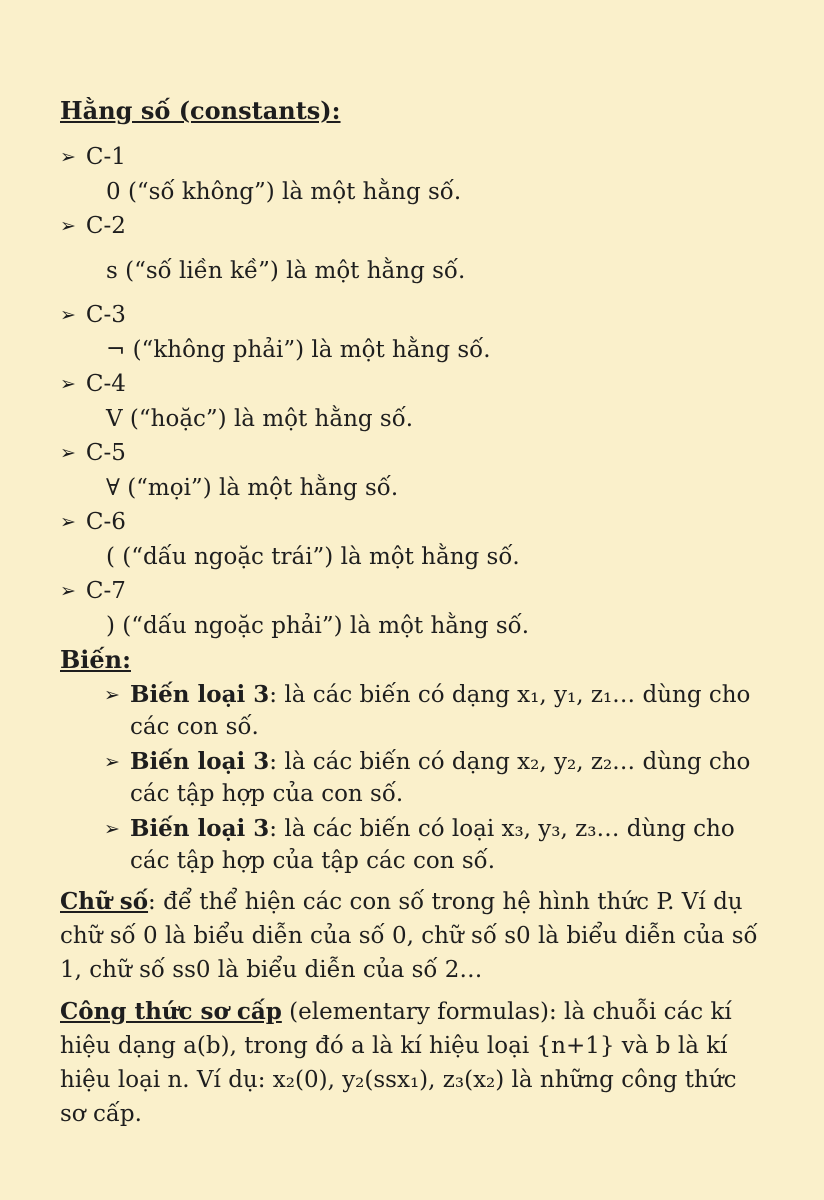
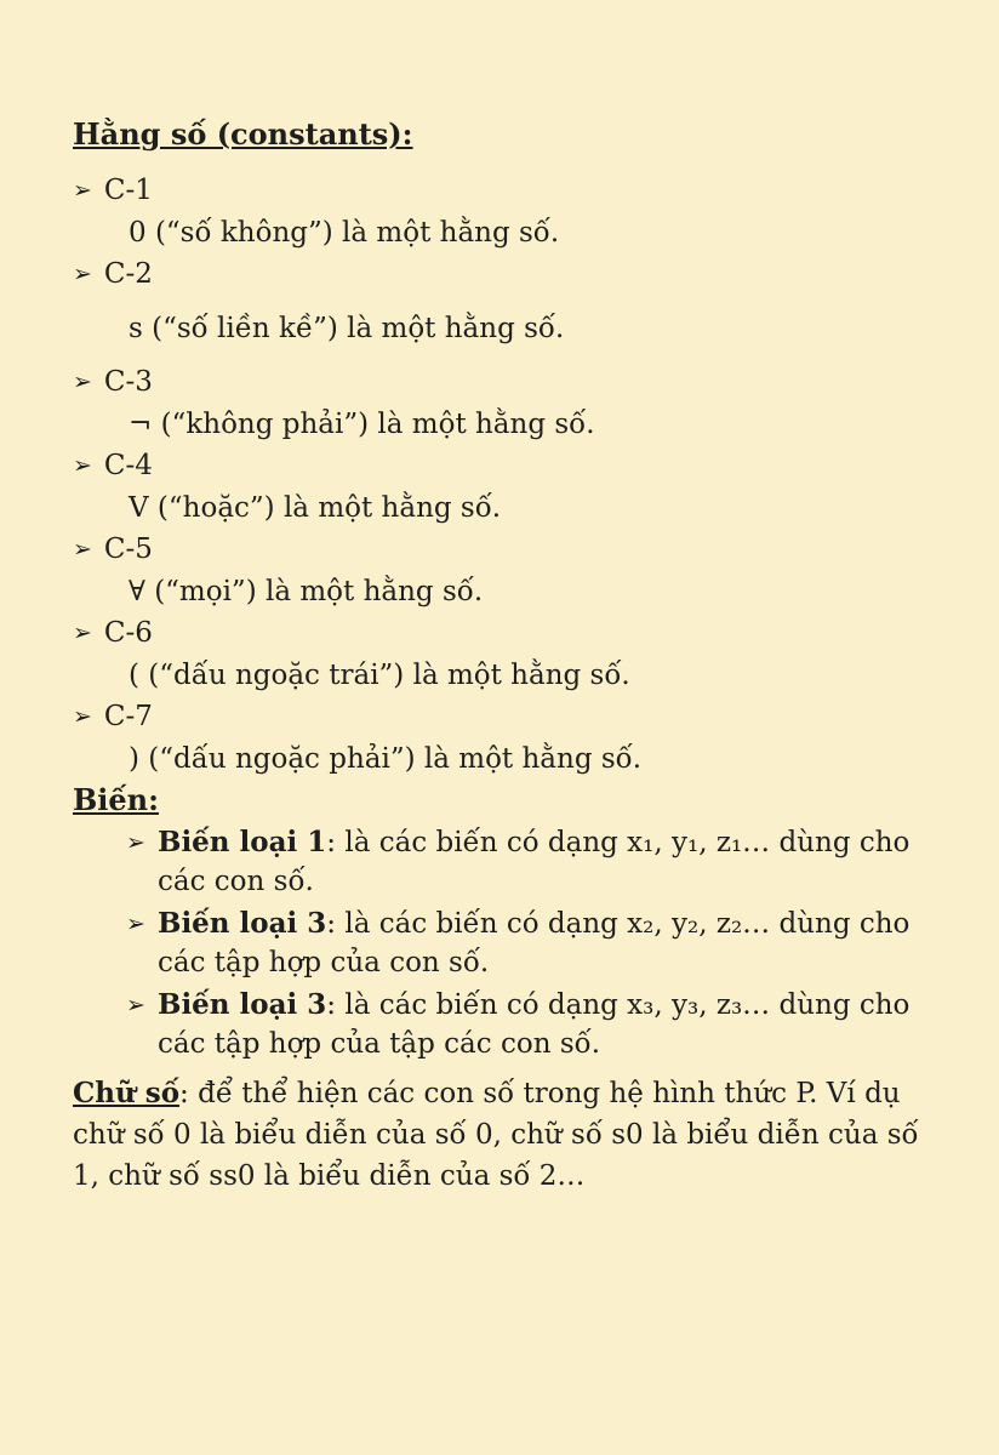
  Hằng số (constants):
  ➢ C-1
  0 (“số không”) là một hằng số.
  ➢ C-2
  s (“số liền kề”) là một hằng số.
  ➢ C-3
  ¬ (“không phải”) là một hằng số.
  ➢ C-4
  V (“hoặc”) là một hằng số.
  ➢ C-5
  ∀ (“mọi”) là một hằng số.
  ➢ C-6
  ( (“dấu ngoặc trái”) là một hằng số.
  ➢ C-7
  ) (“dấu ngoặc phải”) là một hằng số.
  Biến:
  ➢
- Biến loại 3: là các biến có dạng x₁, y₁, z₁… dùng cho các con số.
+ Biến loại 1: là các biến có dạng x₁, y₁, z₁… dùng cho các con số.
  ➢
  Biến loại 3: là các biến có dạng x₂, y₂, z₂… dùng cho các tập hợp của con số.
  ➢
- Biến loại 3: là các biến có loại x₃, y₃, z₃… dùng cho các tập hợp của tập các con số.
+ Biến loại 3: là các biến có dạng x₃, y₃, z₃… dùng cho các tập hợp của tập các con số.
  Chữ số: để thể hiện các con số trong hệ hình thức P. Ví dụ chữ số 0 là biểu diễn của số 0, chữ số s0 là biểu diễn của số 1, chữ số ss0 là biểu diễn của số 2…
- Công thức sơ cấp (elementary formulas): là chuỗi các kí hiệu dạng a(b), trong đó a là kí hiệu loại {n+1} và b là kí hiệu loại n. Ví dụ: x₂(0), y₂(ssx₁), z₃(x₂) là những công thức sơ cấp.
